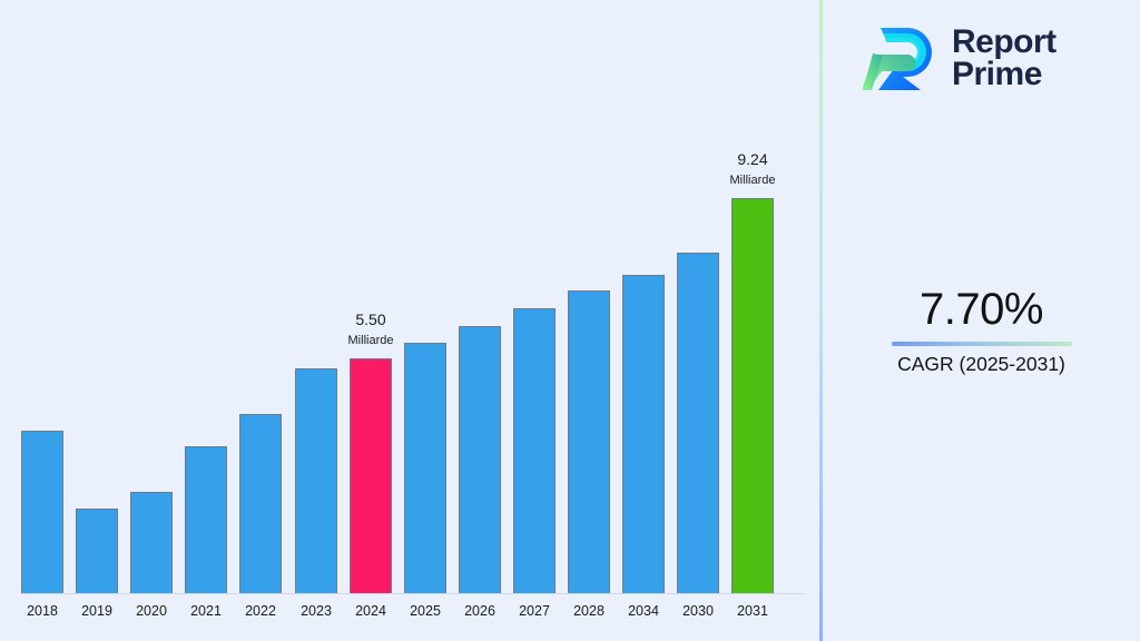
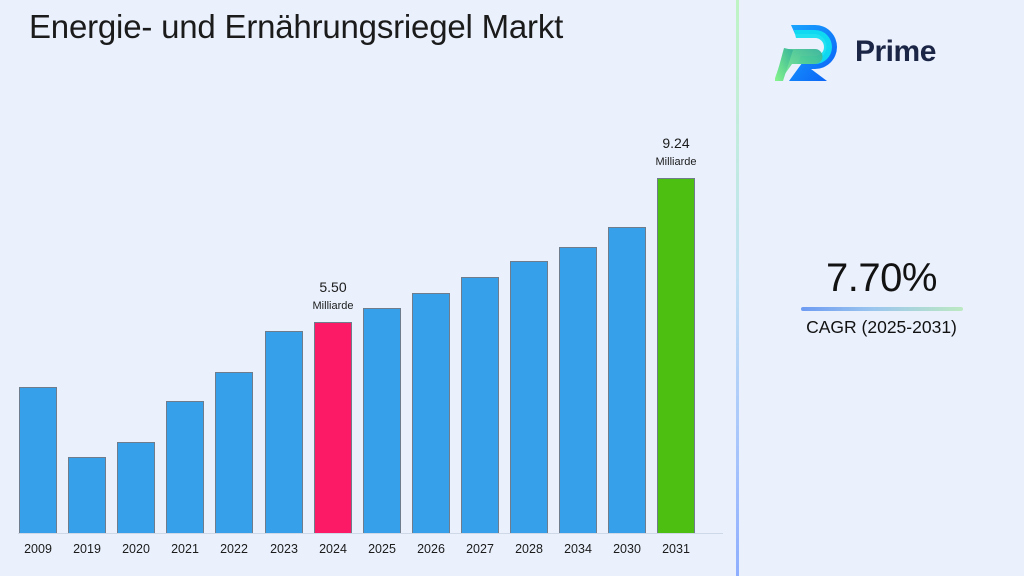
+ Energie- und Ernährungsriegel Markt
  5.50
  Milliarde
  9.24
  Milliarde
- 2018
+ 2009
  2019
  2020
  2021
  2022
  2023
  2024
  2025
  2026
  2027
  2028
  2034
  2030
  2031
- Report
  Prime
  7.70%
  CAGR (2025-2031)
